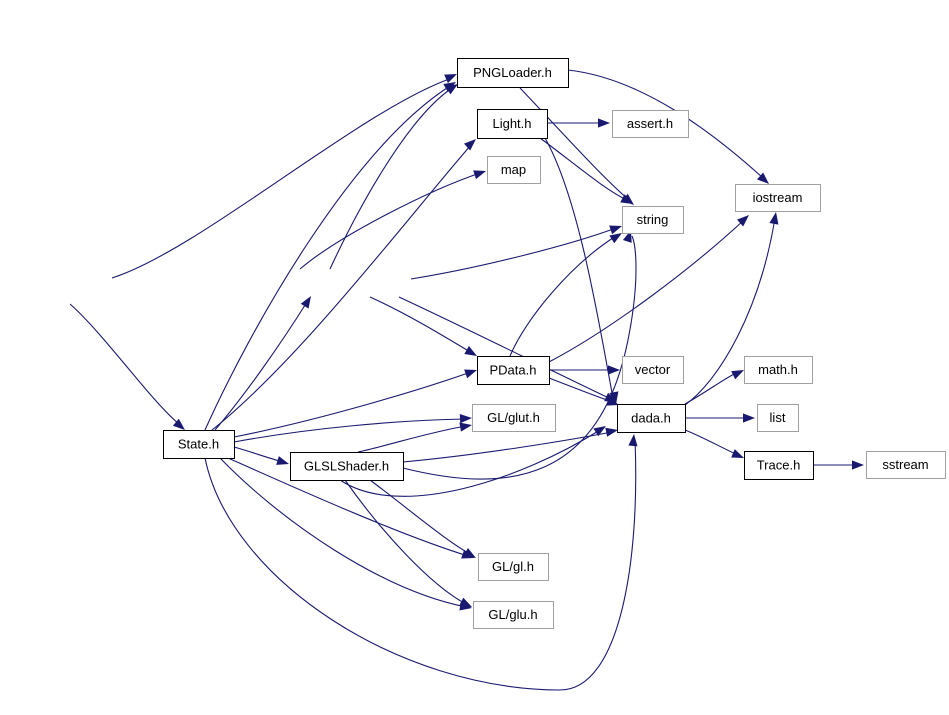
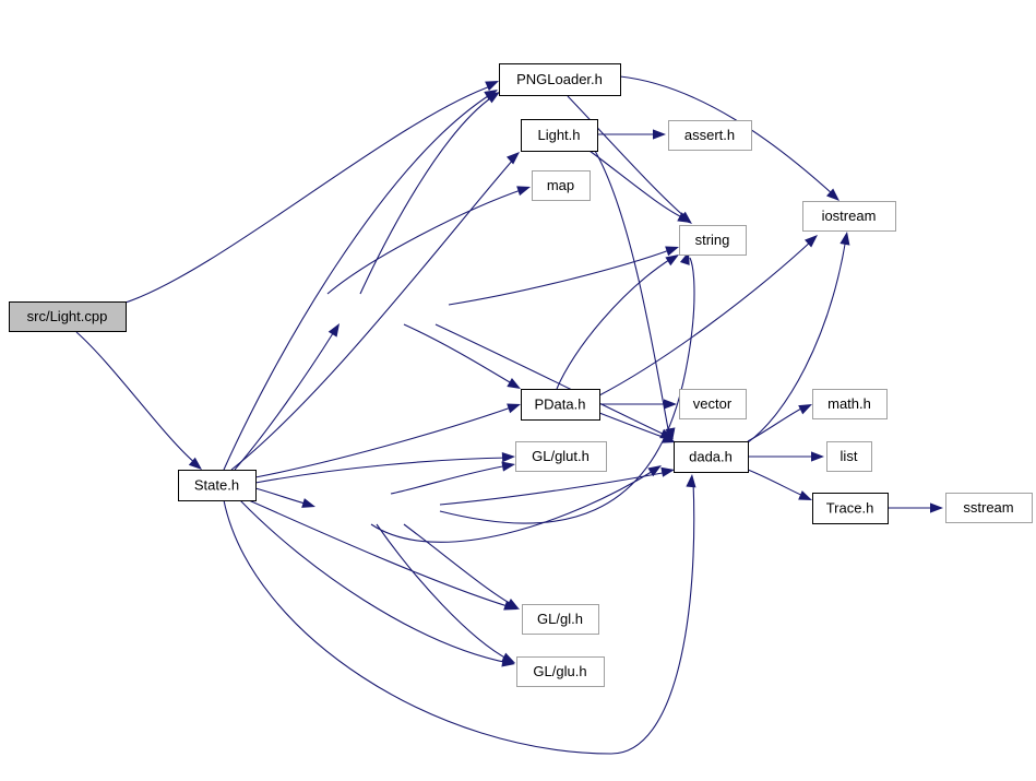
+ src/Light.cpp
  PNGLoader.h
  Light.h
  assert.h
  map
  iostream
  string
  PData.h
  vector
  math.h
  GL/glut.h
  dada.h
  list
  State.h
- GLSLShader.h
  Trace.h
  sstream
  GL/gl.h
  GL/glu.h
